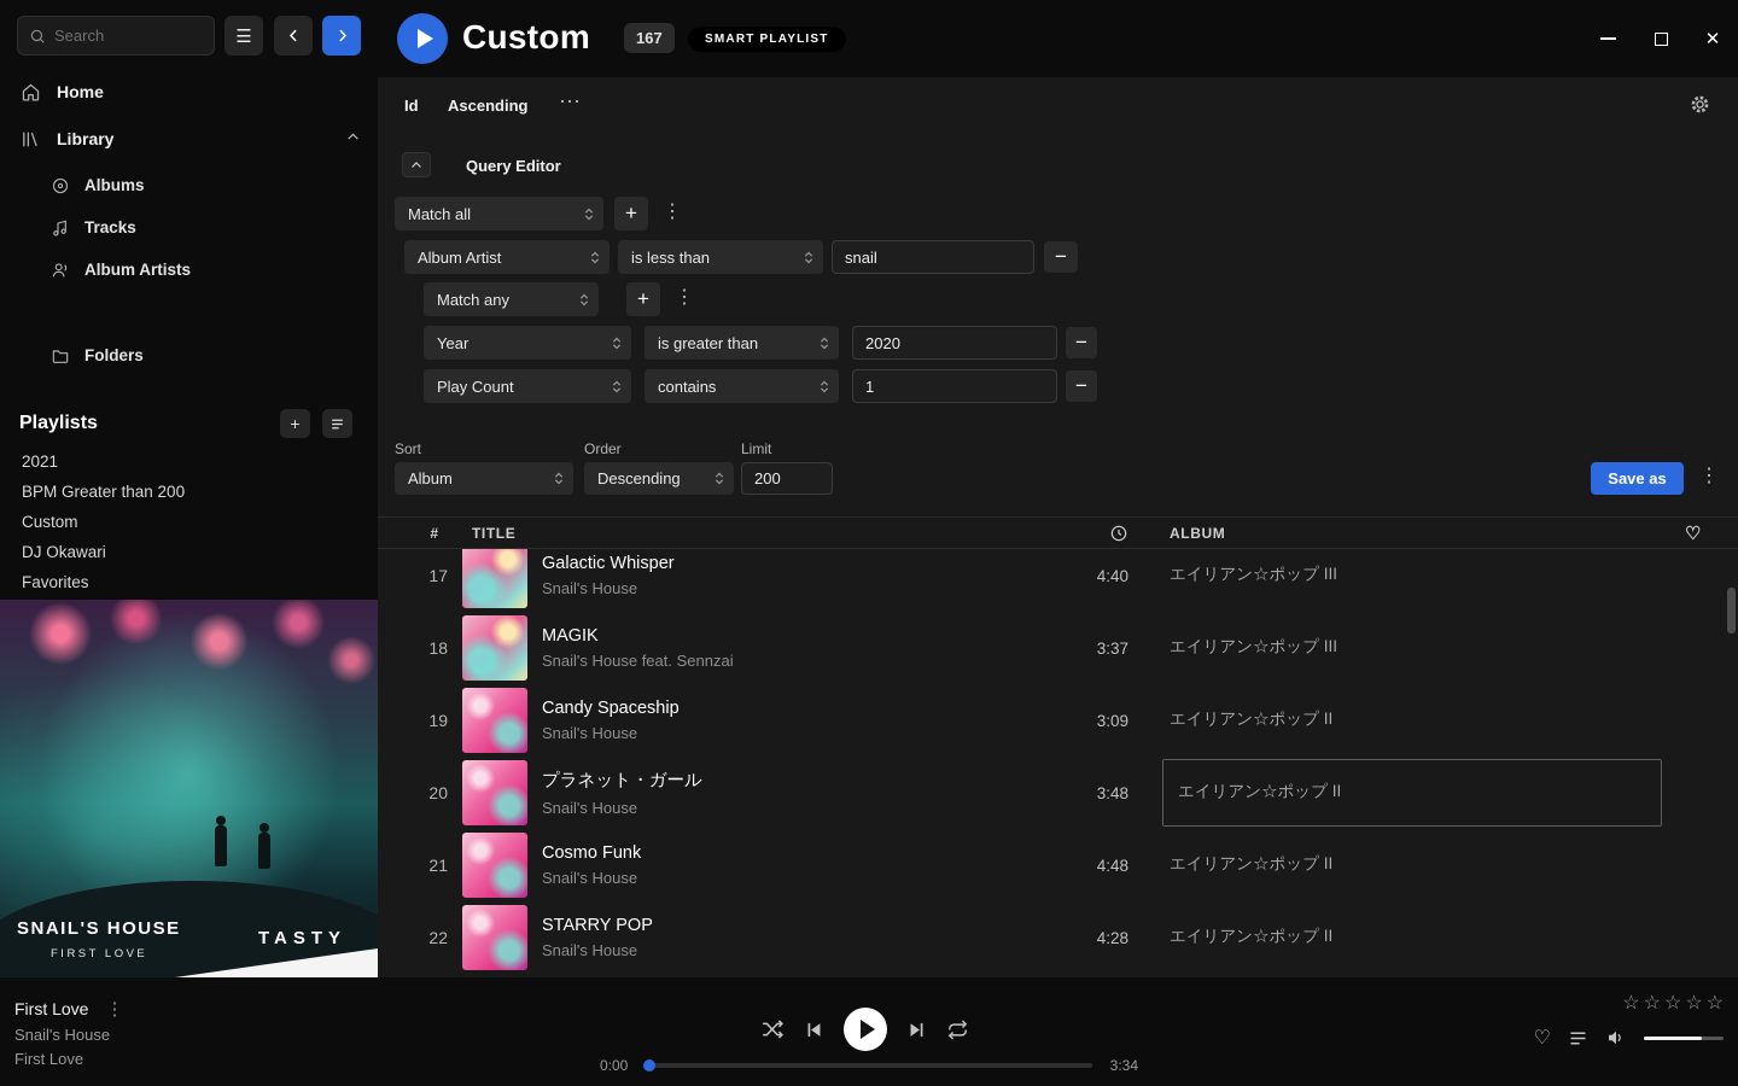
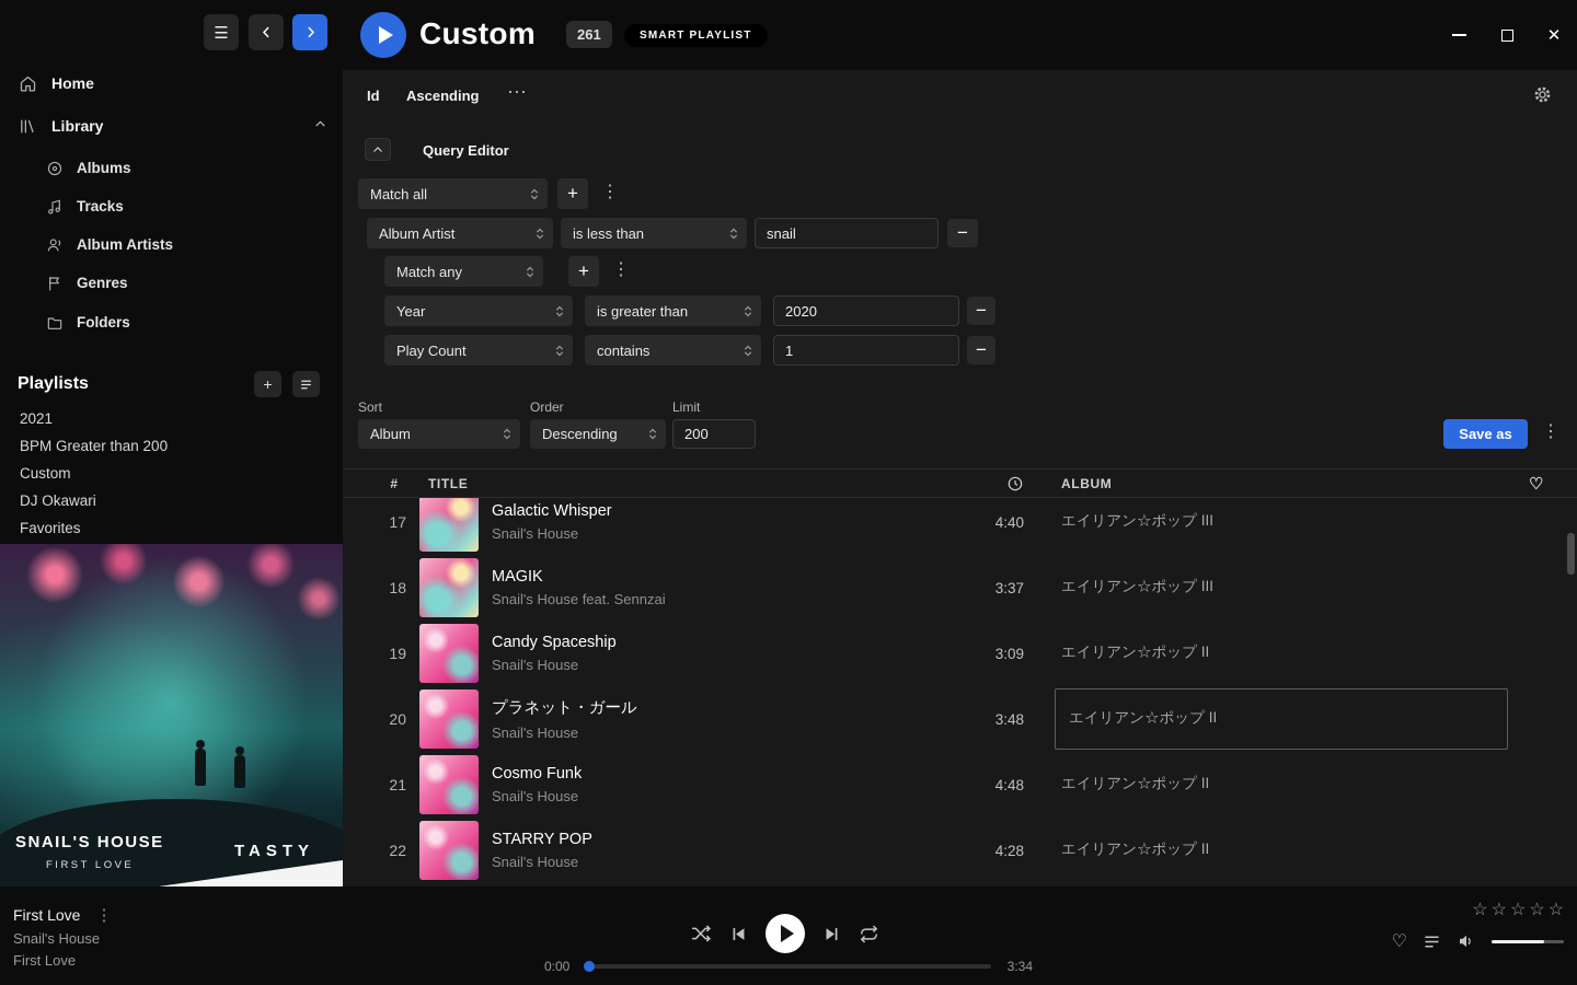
- Search
  ☰
  Home
  Library
  Albums
  Tracks
  Album Artists
+ Genres
  Folders
  Playlists
  +
  2021
  BPM Greater than 200
  Custom
  DJ Okawari
  Favorites
  SNAIL'S HOUSE
  FIRST LOVE
  TASTY
  Custom
- 167
+ 261
  SMART PLAYLIST
  ✕
  Id
  Ascending
  ⋯
  Query Editor
  Match all
  +
  ⋮
  Album Artist
  is less than
  snail
  −
  Match any
  +
  ⋮
  Year
  is greater than
  2020
  −
  Play Count
  contains
  1
  −
  Sort
  Order
  Limit
  Album
  Descending
  200
  Save as
  ⋮
  #
  TITLE
  ALBUM
  ♡
  17
  Galactic Whisper
  Snail's House
  4:40
  エイリアン☆ポップ III
  18
  MAGIK
  Snail's House feat. Sennzai
  3:37
  エイリアン☆ポップ III
  19
  Candy Spaceship
  Snail's House
  3:09
  エイリアン☆ポップ II
  20
  プラネット・ガール
  Snail's House
  3:48
  エイリアン☆ポップ II
  21
  Cosmo Funk
  Snail's House
  4:48
  エイリアン☆ポップ II
  22
  STARRY POP
  Snail's House
  4:28
  エイリアン☆ポップ II
  First Love
  ⋮
  Snail's House
  First Love
  0:00
  3:34
  ☆
  ☆
  ☆
  ☆
  ☆
  ♡
